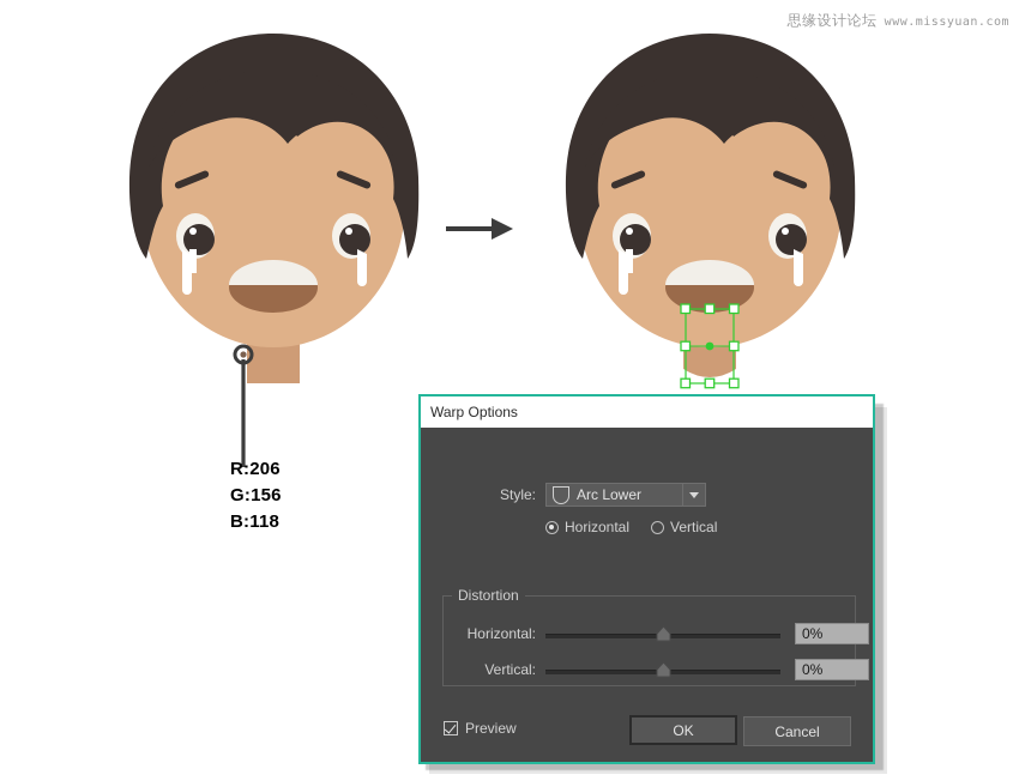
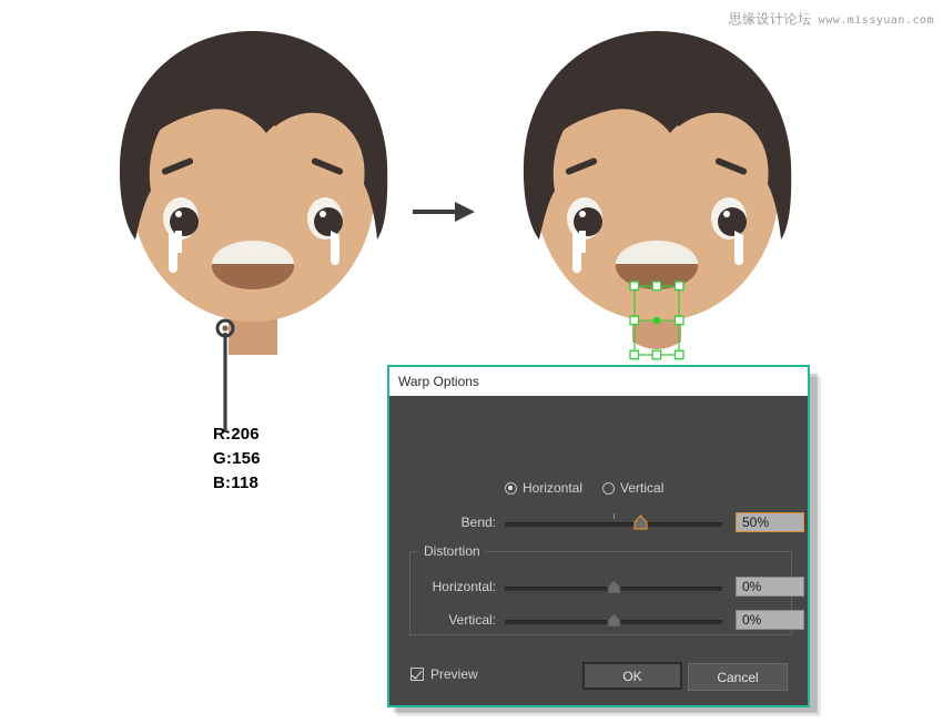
  思缘设计论坛
  www.missyuan.com
  R:206
  G:156
  B:118
  Warp Options
- Style:
- Arc Lower
  Horizontal
  Vertical
+ Bend:
+ 50%
  Distortion
  Horizontal:
  0%
  Vertical:
  0%
  Preview
  OK
  Cancel
